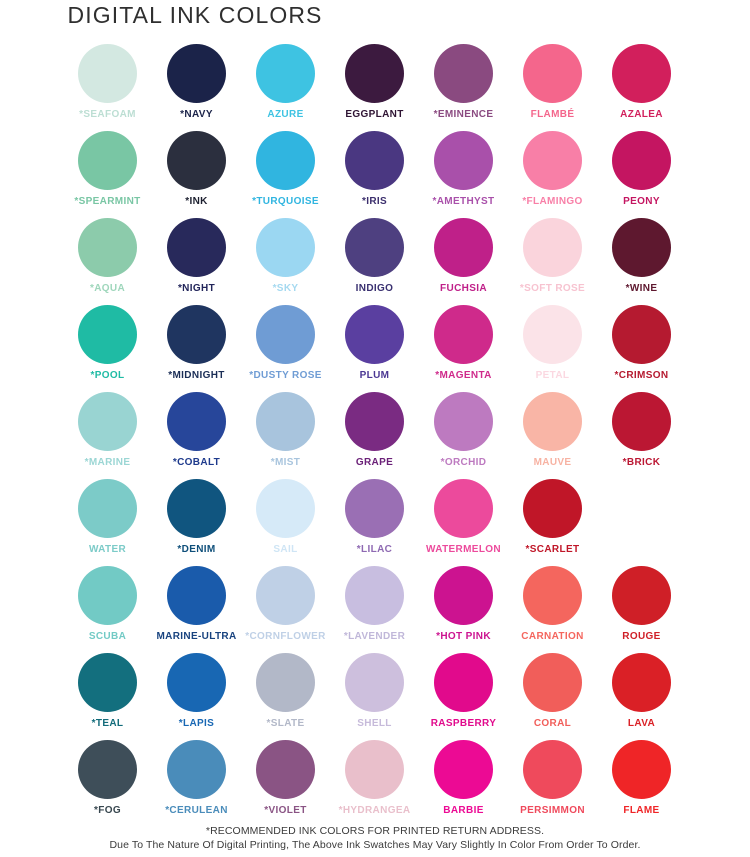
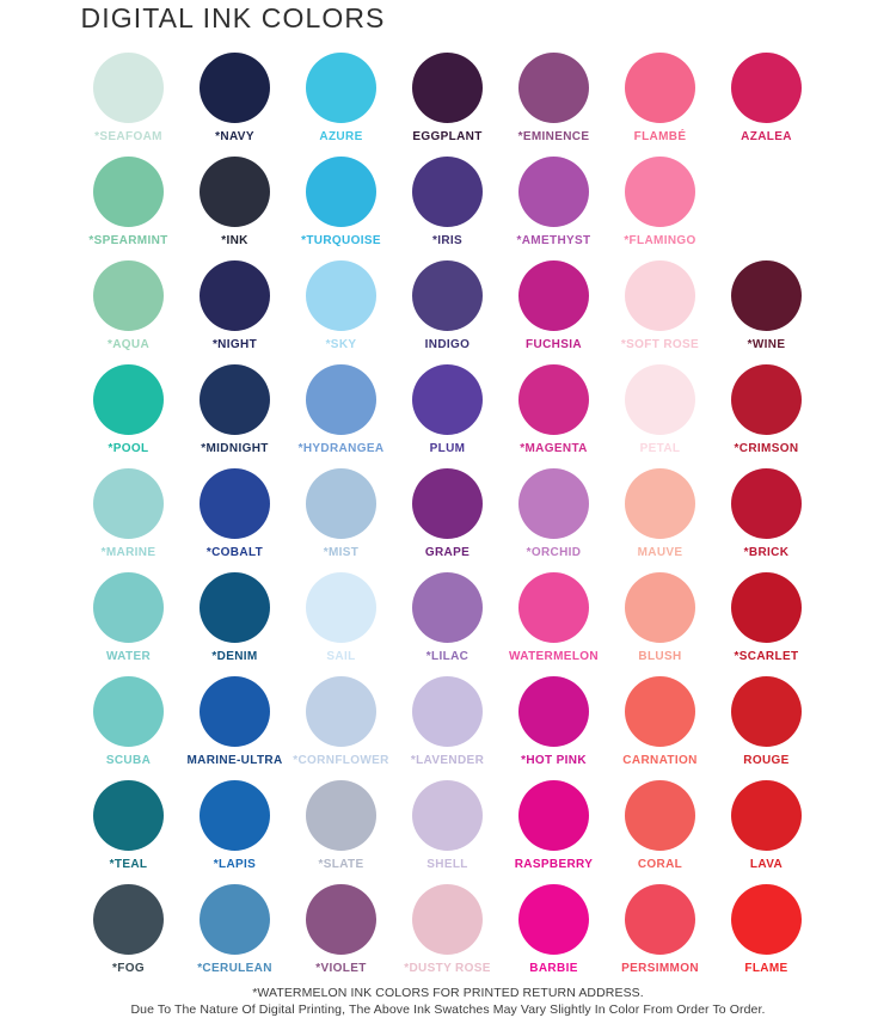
  DIGITAL INK COLORS
  *SEAFOAM
  *NAVY
  AZURE
  EGGPLANT
  *EMINENCE
  FLAMBÉ
  AZALEA
  *SPEARMINT
  *INK
  *TURQUOISE
  *IRIS
  *AMETHYST
  *FLAMINGO
- PEONY
  *AQUA
  *NIGHT
  *SKY
  INDIGO
  FUCHSIA
  *SOFT ROSE
  *WINE
  *POOL
  *MIDNIGHT
- *DUSTY ROSE
+ *HYDRANGEA
  PLUM
  *MAGENTA
  PETAL
  *CRIMSON
  *MARINE
  *COBALT
  *MIST
  GRAPE
  *ORCHID
  MAUVE
  *BRICK
  WATER
  *DENIM
  SAIL
  *LILAC
  WATERMELON
+ BLUSH
  *SCARLET
  SCUBA
  MARINE-ULTRA
  *CORNFLOWER
  *LAVENDER
  *HOT PINK
  CARNATION
  ROUGE
  *TEAL
  *LAPIS
  *SLATE
  SHELL
  RASPBERRY
  CORAL
  LAVA
  *FOG
  *CERULEAN
  *VIOLET
- *HYDRANGEA
+ *DUSTY ROSE
  BARBIE
  PERSIMMON
  FLAME
- *RECOMMENDED INK COLORS FOR PRINTED RETURN ADDRESS.
+ *WATERMELON INK COLORS FOR PRINTED RETURN ADDRESS.
  Due To The Nature Of Digital Printing, The Above Ink Swatches May Vary Slightly In Color From Order To Order.
